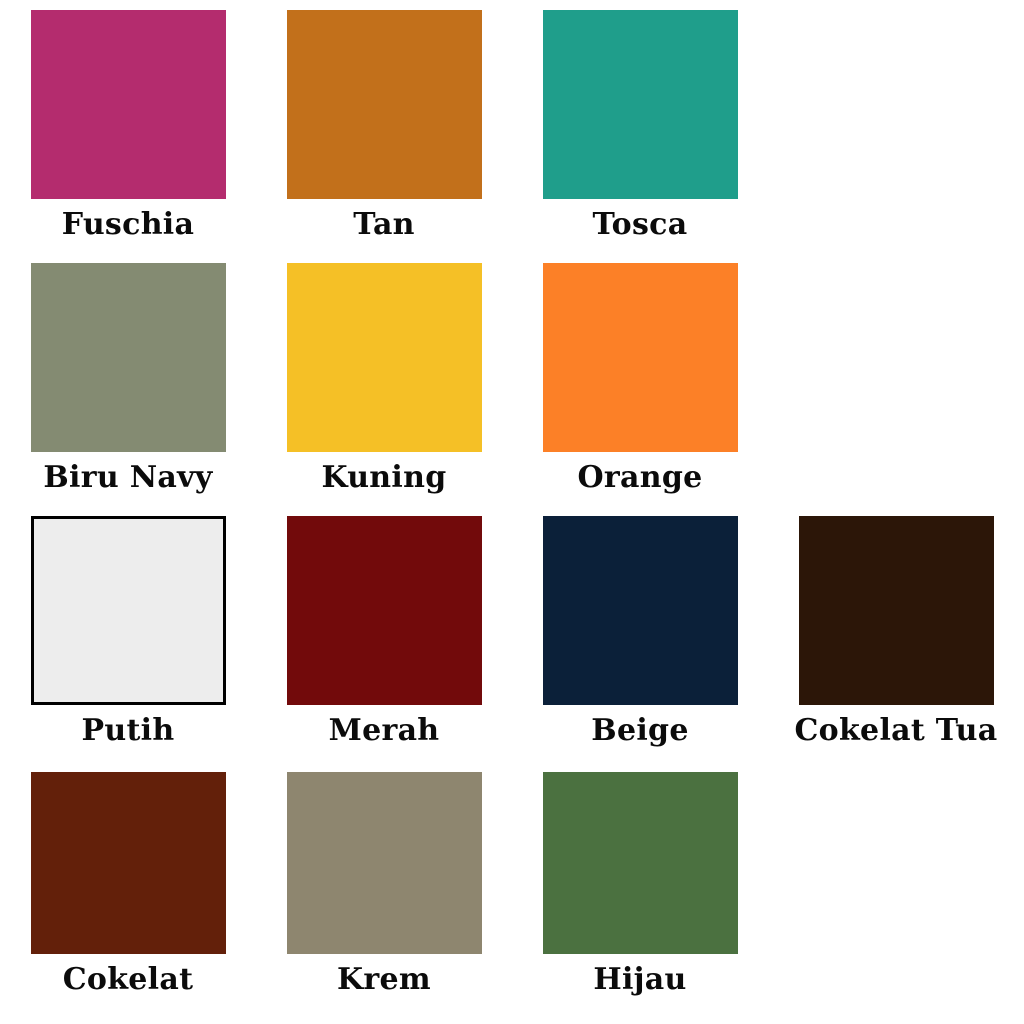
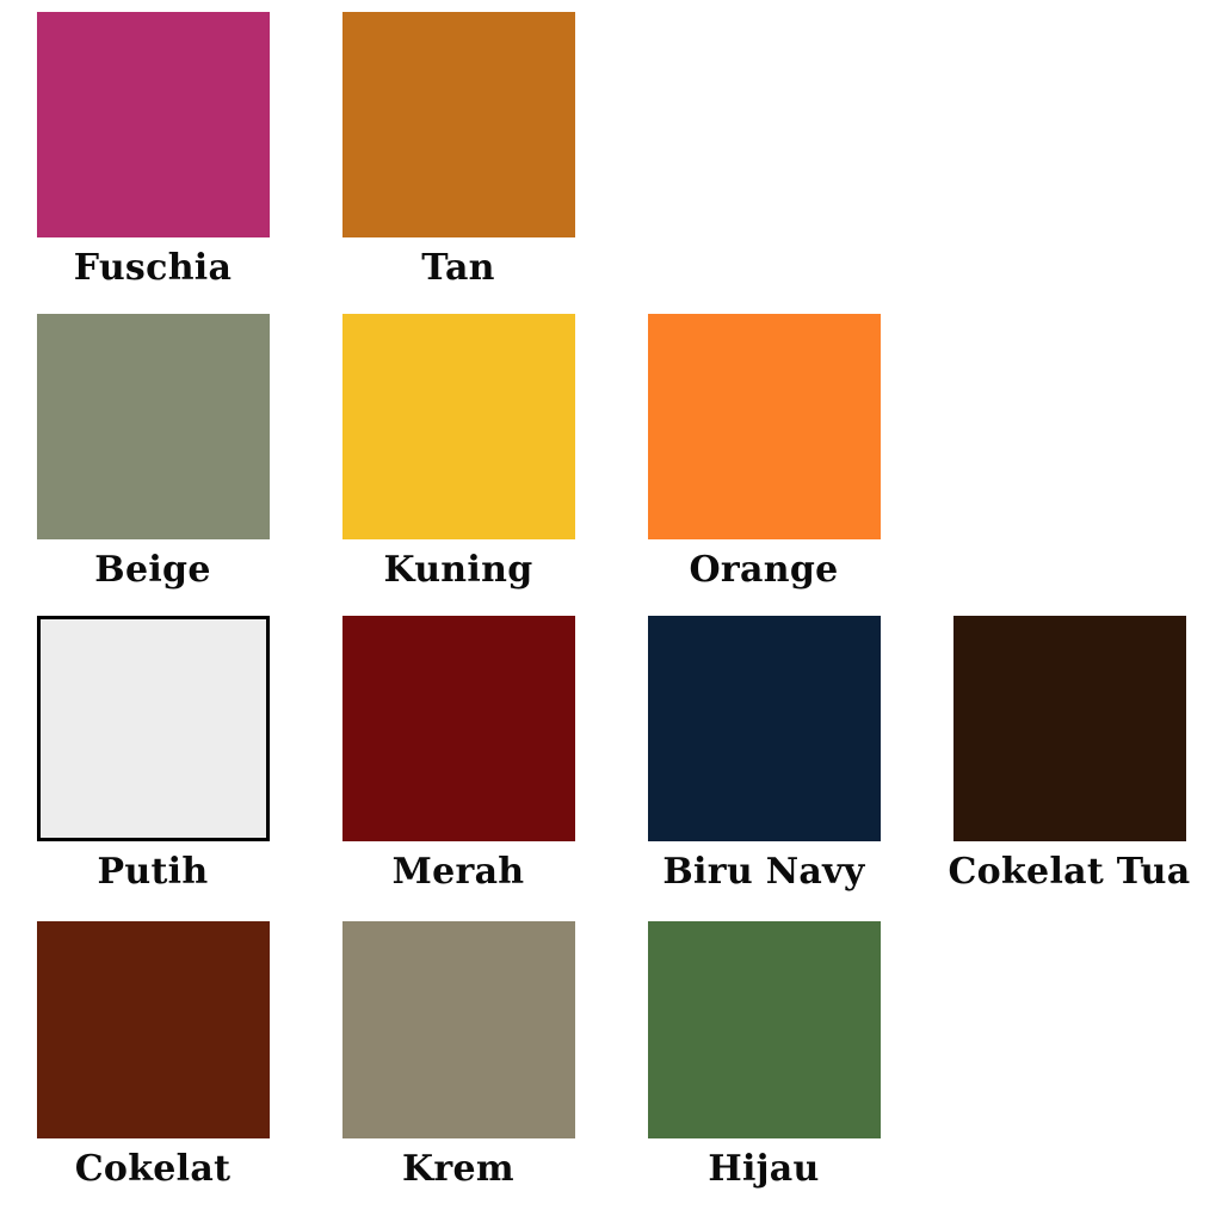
  Fuschia
  Tan
- Tosca
- Biru Navy
+ Beige
  Kuning
  Orange
  Putih
  Merah
- Beige
+ Biru Navy
  Cokelat Tua
  Cokelat
  Krem
  Hijau
